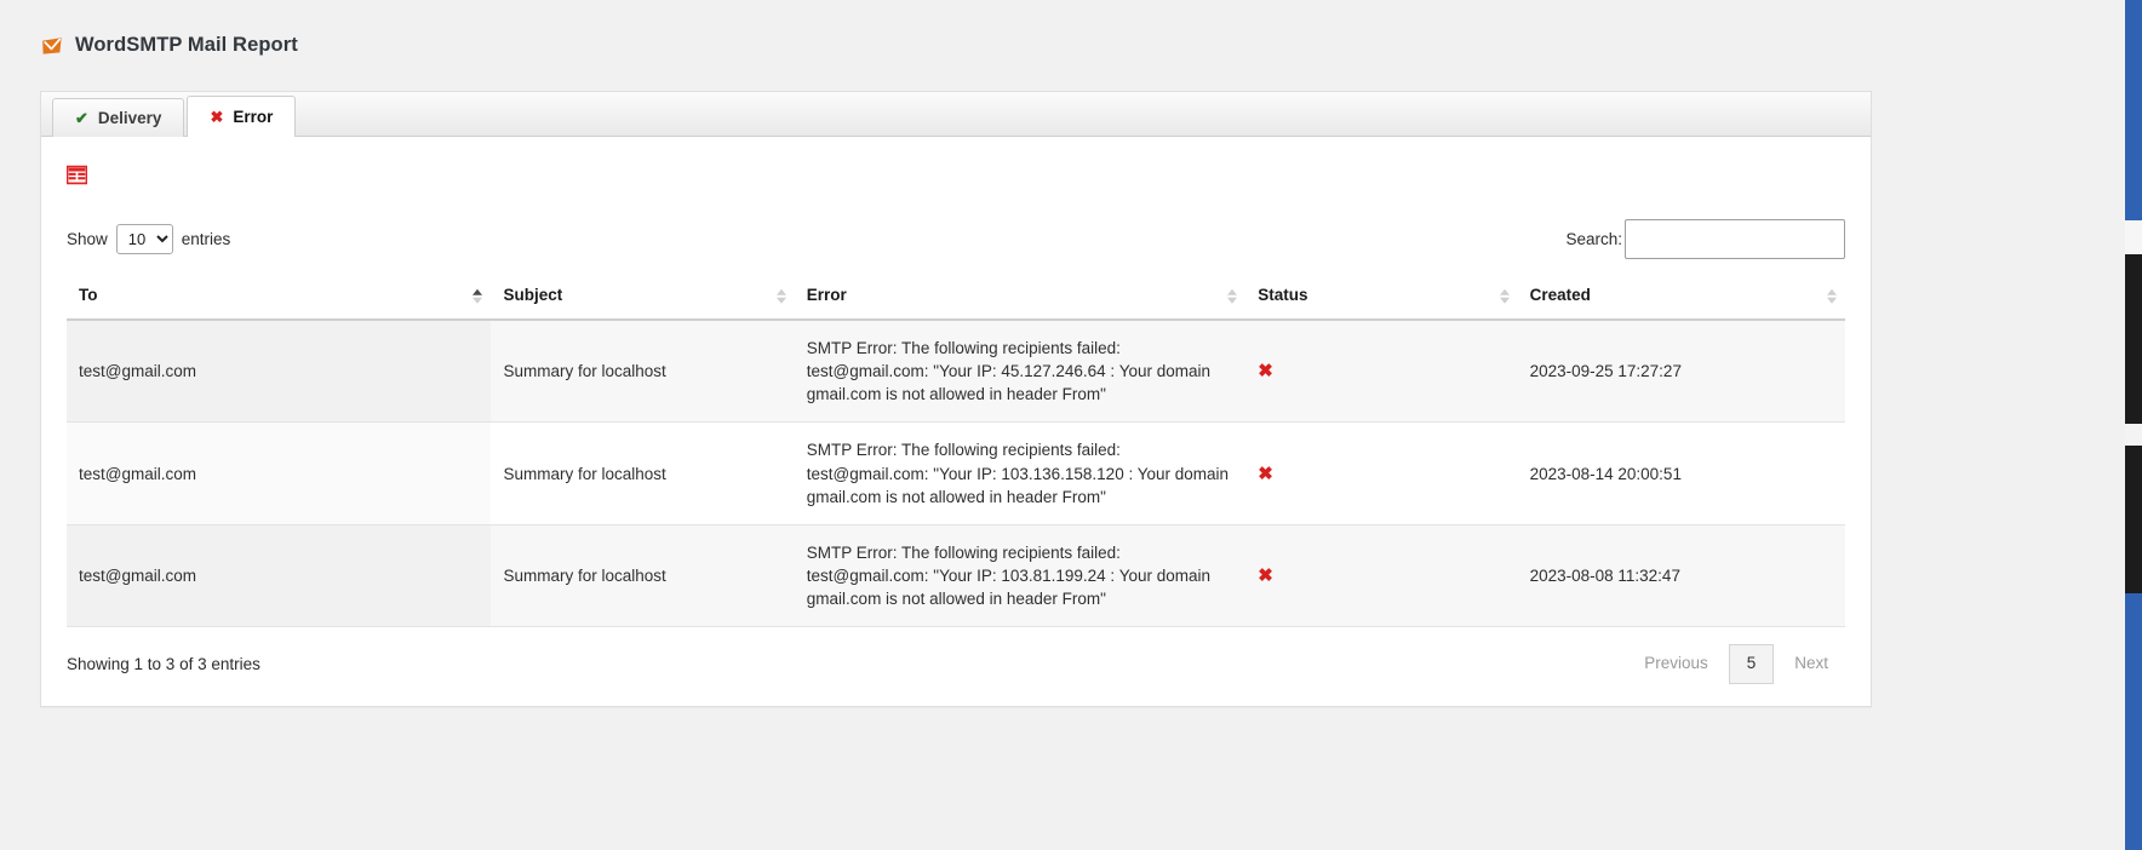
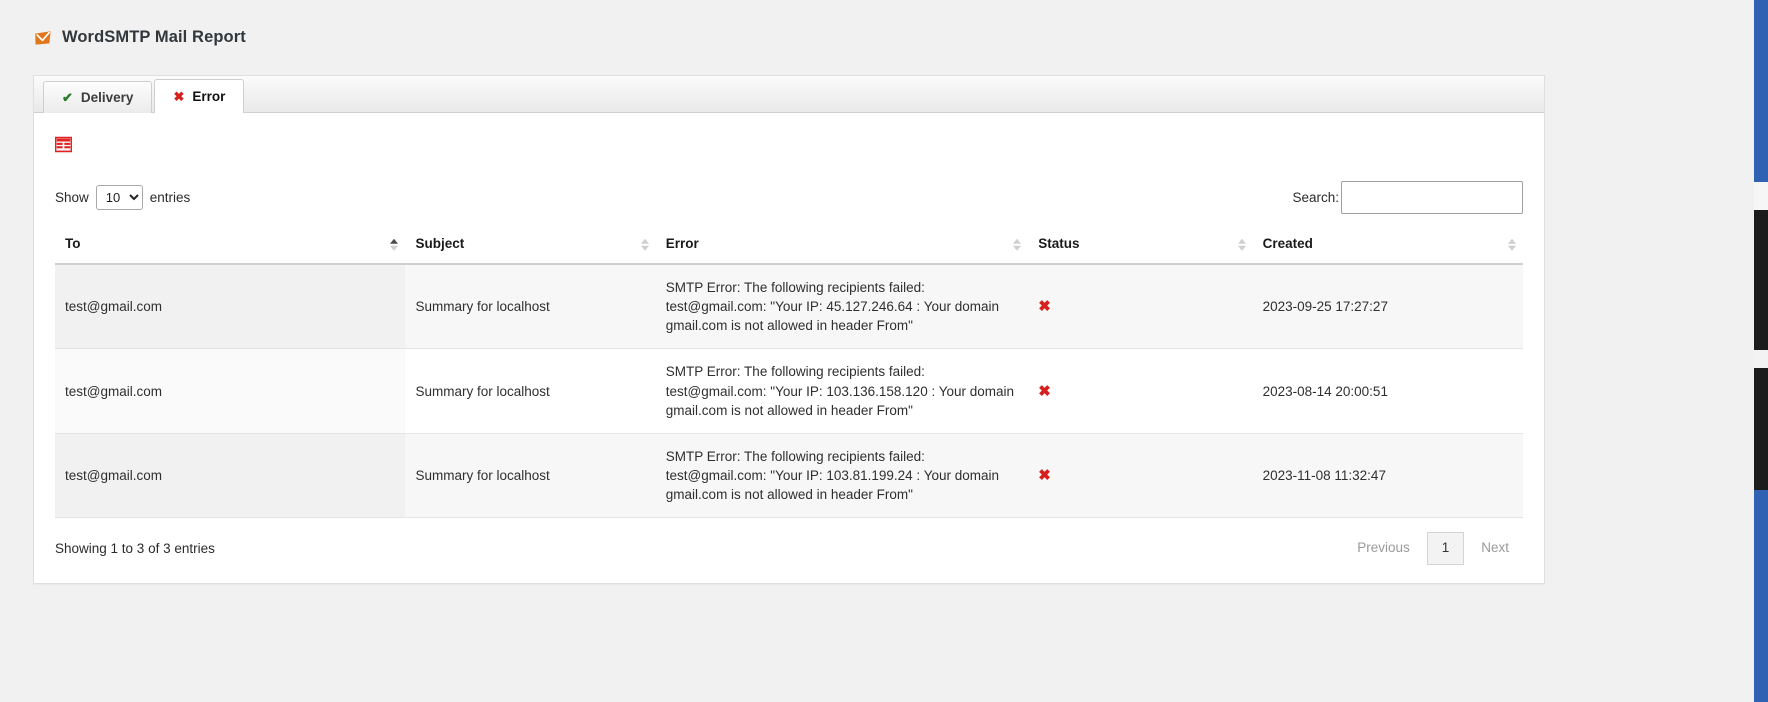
  WordSMTP Mail Report
  ✔
  Delivery
  ✖
  Error
  Show
  10
  entries
  Search:
  To	Subject	Error	Status	Created
  test@gmail.com	Summary for localhost	SMTP Error: The following recipients failed: test@gmail.com: "Your IP: 45.127.246.64 : Your domain gmail.com is not allowed in header From"	✖	2023-09-25 17:27:27
  test@gmail.com	Summary for localhost	SMTP Error: The following recipients failed: test@gmail.com: "Your IP: 103.136.158.120 : Your domain gmail.com is not allowed in header From"	✖	2023-08-14 20:00:51
- test@gmail.com	Summary for localhost	SMTP Error: The following recipients failed: test@gmail.com: "Your IP: 103.81.199.24 : Your domain gmail.com is not allowed in header From"	✖	2023-08-08 11:32:47
+ test@gmail.com	Summary for localhost	SMTP Error: The following recipients failed: test@gmail.com: "Your IP: 103.81.199.24 : Your domain gmail.com is not allowed in header From"	✖	2023-11-08 11:32:47
  Showing 1 to 3 of 3 entries
  Previous
- 5
+ 1
  Next
